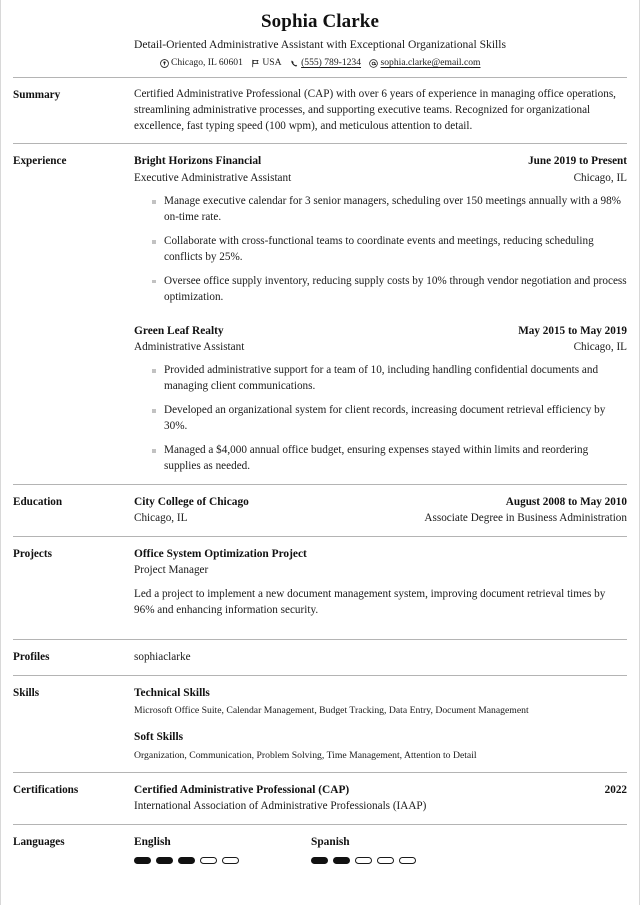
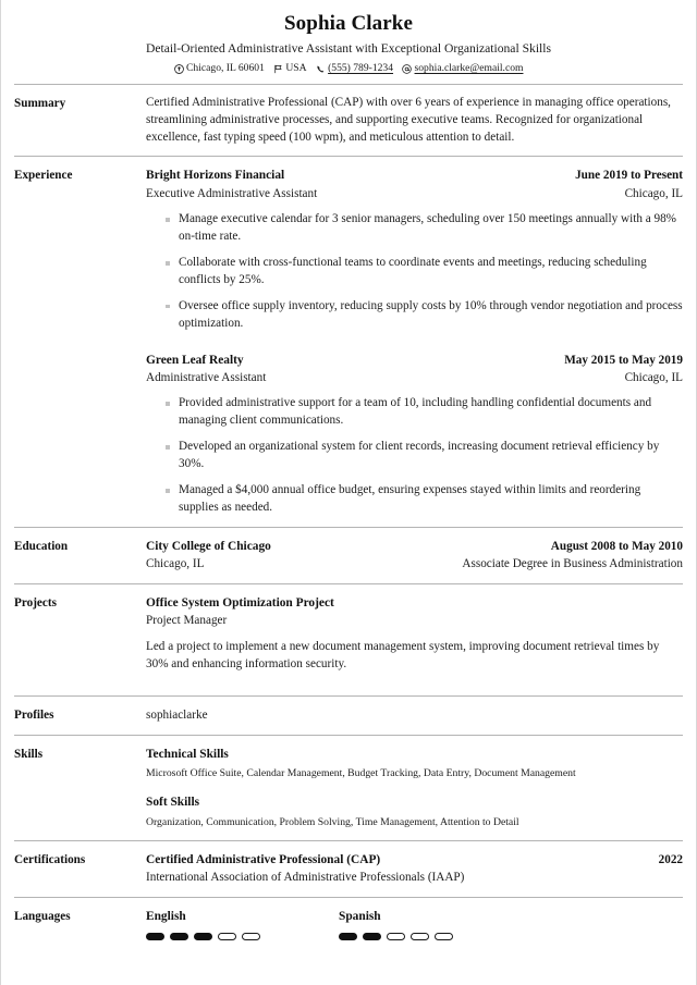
  Sophia Clarke
  Detail-Oriented Administrative Assistant with Exceptional Organizational Skills
  Chicago, IL 60601
  USA
  (555) 789-1234
  sophia.clarke@email.com
  Summary
  Certified Administrative Professional (CAP) with over 6 years of experience in managing office operations, streamlining administrative processes, and supporting executive teams. Recognized for organizational excellence, fast typing speed (100 wpm), and meticulous attention to detail.
  Experience
  Bright Horizons Financial
  June 2019 to Present
  Executive Administrative Assistant
  Chicago, IL
  Manage executive calendar for 3 senior managers, scheduling over 150 meetings annually with a 98% on-time rate.
  Collaborate with cross-functional teams to coordinate events and meetings, reducing scheduling conflicts by 25%.
  Oversee office supply inventory, reducing supply costs by 10% through vendor negotiation and process optimization.
  Green Leaf Realty
  May 2015 to May 2019
  Administrative Assistant
  Chicago, IL
  Provided administrative support for a team of 10, including handling confidential documents and managing client communications.
  Developed an organizational system for client records, increasing document retrieval efficiency by 30%.
  Managed a $4,000 annual office budget, ensuring expenses stayed within limits and reordering supplies as needed.
  Education
  City College of Chicago
  August 2008 to May 2010
  Chicago, IL
  Associate Degree in Business Administration
  Projects
  Office System Optimization Project
  Project Manager
- Led a project to implement a new document management system, improving document retrieval times by 96% and enhancing information security.
+ Led a project to implement a new document management system, improving document retrieval times by 30% and enhancing information security.
  Profiles
  sophiaclarke
  Skills
  Technical Skills
  Microsoft Office Suite, Calendar Management, Budget Tracking, Data Entry, Document Management
  Soft Skills
  Organization, Communication, Problem Solving, Time Management, Attention to Detail
  Certifications
  Certified Administrative Professional (CAP)
  2022
  International Association of Administrative Professionals (IAAP)
  Languages
  English
  Spanish
